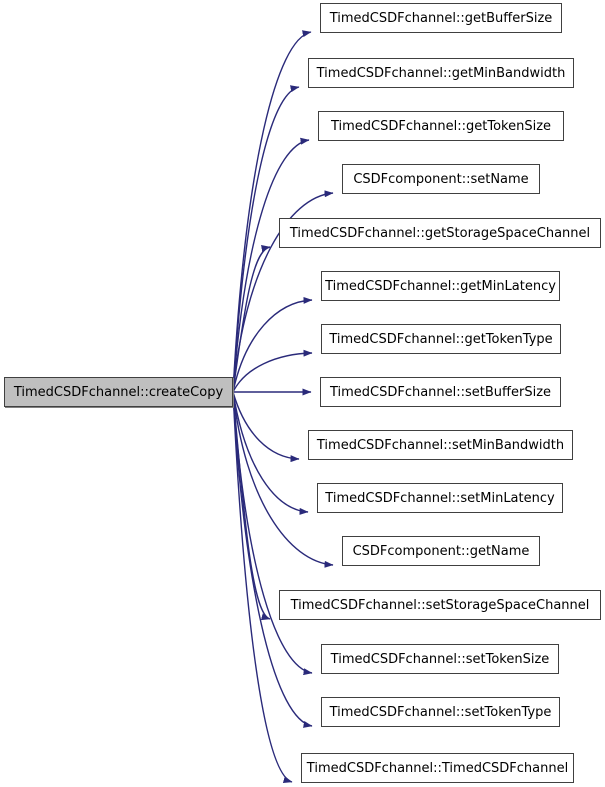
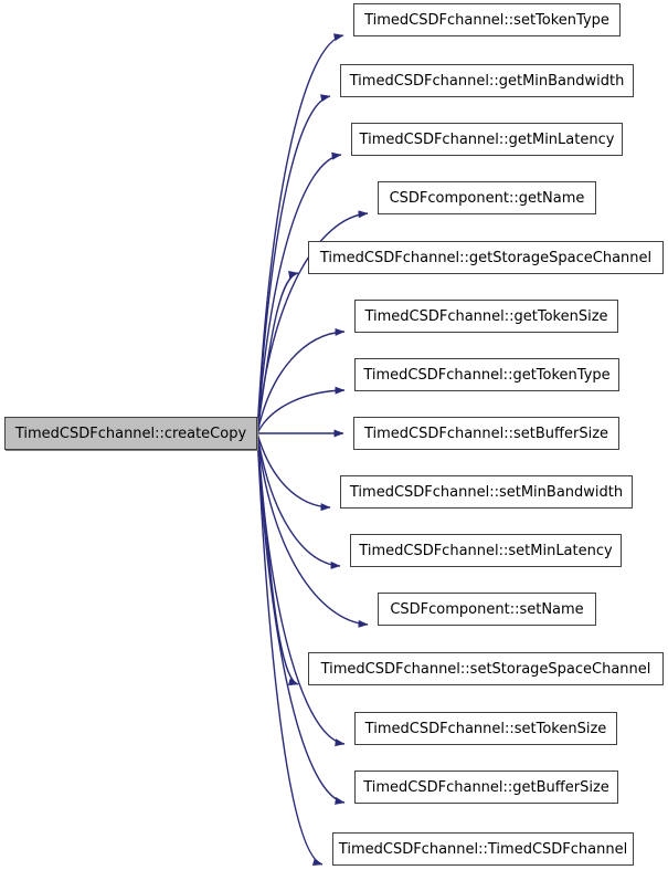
  TimedCSDFchannel::createCopy
- TimedCSDFchannel::getBufferSize
+ TimedCSDFchannel::setTokenType
  TimedCSDFchannel::getMinBandwidth
- TimedCSDFchannel::getTokenSize
+ TimedCSDFchannel::getMinLatency
- CSDFcomponent::setName
+ CSDFcomponent::getName
  TimedCSDFchannel::getStorageSpaceChannel
- TimedCSDFchannel::getMinLatency
+ TimedCSDFchannel::getTokenSize
  TimedCSDFchannel::getTokenType
  TimedCSDFchannel::setBufferSize
  TimedCSDFchannel::setMinBandwidth
  TimedCSDFchannel::setMinLatency
- CSDFcomponent::getName
+ CSDFcomponent::setName
  TimedCSDFchannel::setStorageSpaceChannel
  TimedCSDFchannel::setTokenSize
- TimedCSDFchannel::setTokenType
+ TimedCSDFchannel::getBufferSize
  TimedCSDFchannel::TimedCSDFchannel
